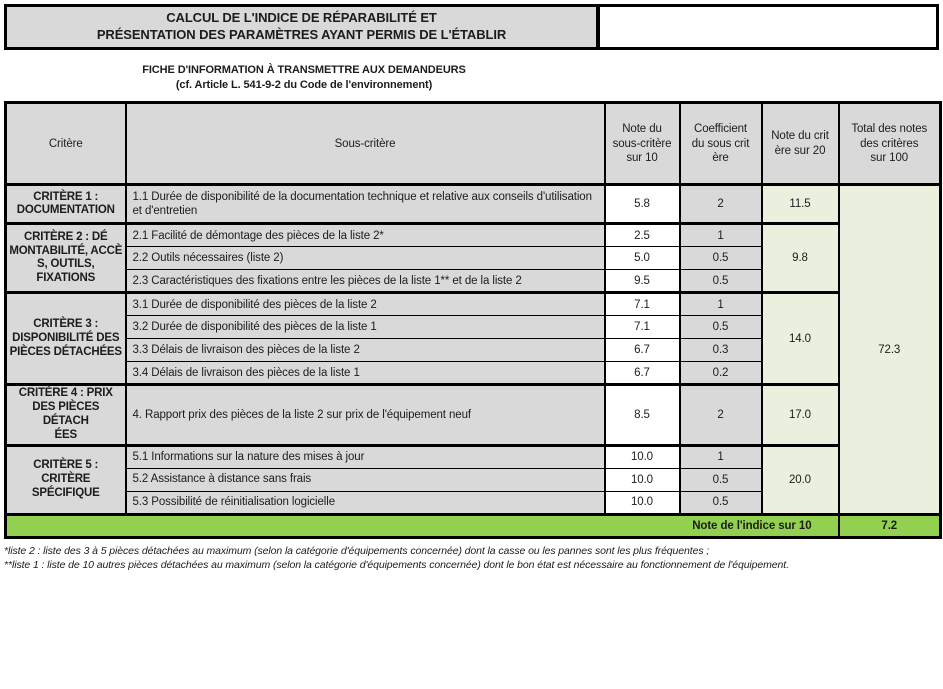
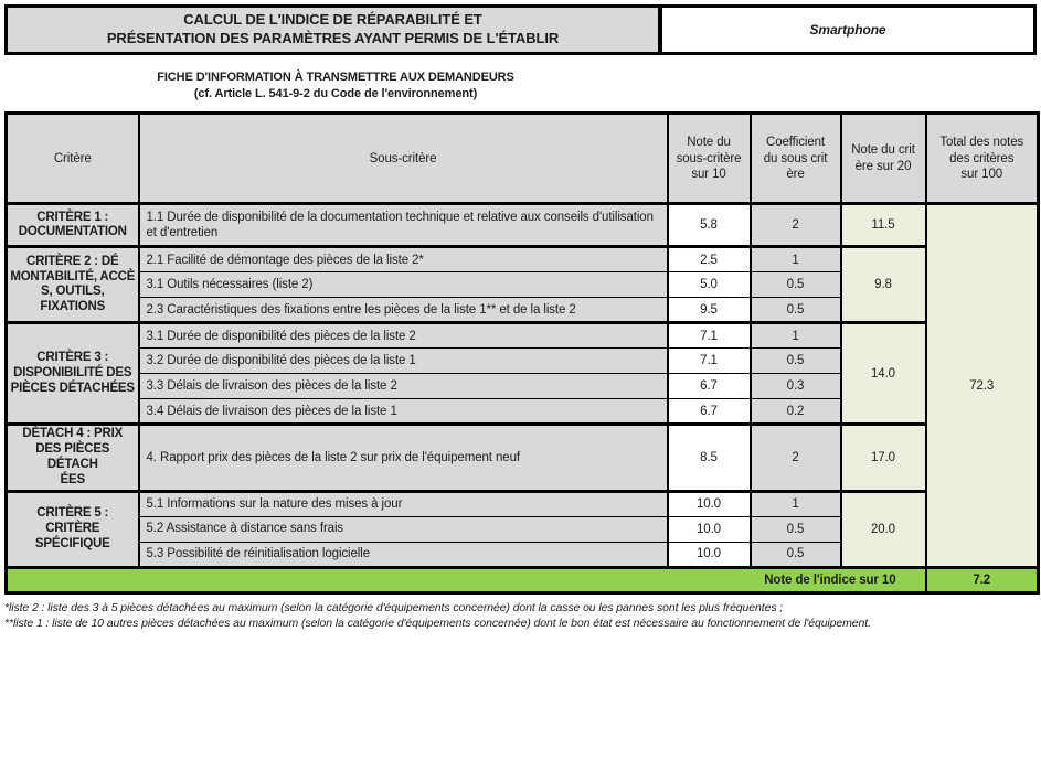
  CALCUL DE L'INDICE DE RÉPARABILITÉ ET
  PRÉSENTATION DES PARAMÈTRES AYANT PERMIS DE L'ÉTABLIR
+ Smartphone
  FICHE D'INFORMATION À TRANSMETTRE AUX DEMANDEURS
  (cf. Article L. 541-9-2 du Code de l'environnement)
  Critère	Sous-critère	Note du sous-critère sur 10	Coefficient du sous crit ère	Note du crit ère sur 20	Total des notes des critères sur 100
  CRITÈRE 1 : DOCUMENTATION	1.1 Durée de disponibilité de la documentation technique et relative aux conseils d'utilisation et d'entretien	5.8	2	11.5	72.3
  CRITÈRE 2 : DÉ MONTABILITÉ, ACCÈ S, OUTILS, FIXATIONS	2.1 Facilité de démontage des pièces de la liste 2*	2.5	1	9.8
- 2.2 Outils nécessaires (liste 2)	5.0	0.5
+ 3.1 Outils nécessaires (liste 2)	5.0	0.5
  2.3 Caractéristiques des fixations entre les pièces de la liste 1** et de la liste 2	9.5	0.5
  CRITÈRE 3 : DISPONIBILITÉ DES PIÈCES DÉTACHÉES	3.1 Durée de disponibilité des pièces de la liste 2	7.1	1	14.0
  3.2 Durée de disponibilité des pièces de la liste 1	7.1	0.5
  3.3 Délais de livraison des pièces de la liste 2	6.7	0.3
  3.4 Délais de livraison des pièces de la liste 1	6.7	0.2
- CRITÈRE 4 : PRIX DES PIÈCES DÉTACH ÉES	4. Rapport prix des pièces de la liste 2 sur prix de l'équipement neuf	8.5	2	17.0
+ DÉTACH 4 : PRIX DES PIÈCES DÉTACH ÉES	4. Rapport prix des pièces de la liste 2 sur prix de l'équipement neuf	8.5	2	17.0
  CRITÈRE 5 : CRITÈRE SPÉCIFIQUE	5.1 Informations sur la nature des mises à jour	10.0	1	20.0
  5.2 Assistance à distance sans frais	10.0	0.5
  5.3 Possibilité de réinitialisation logicielle	10.0	0.5
  Note de l'indice sur 10	7.2
  *liste 2 : liste des 3 à 5 pièces détachées au maximum (selon la catégorie d'équipements concernée) dont la casse ou les pannes sont les plus fréquentes ;
  **liste 1 : liste de 10 autres pièces détachées au maximum (selon la catégorie d'équipements concernée) dont le bon état est nécessaire au fonctionnement de l'équipement.
